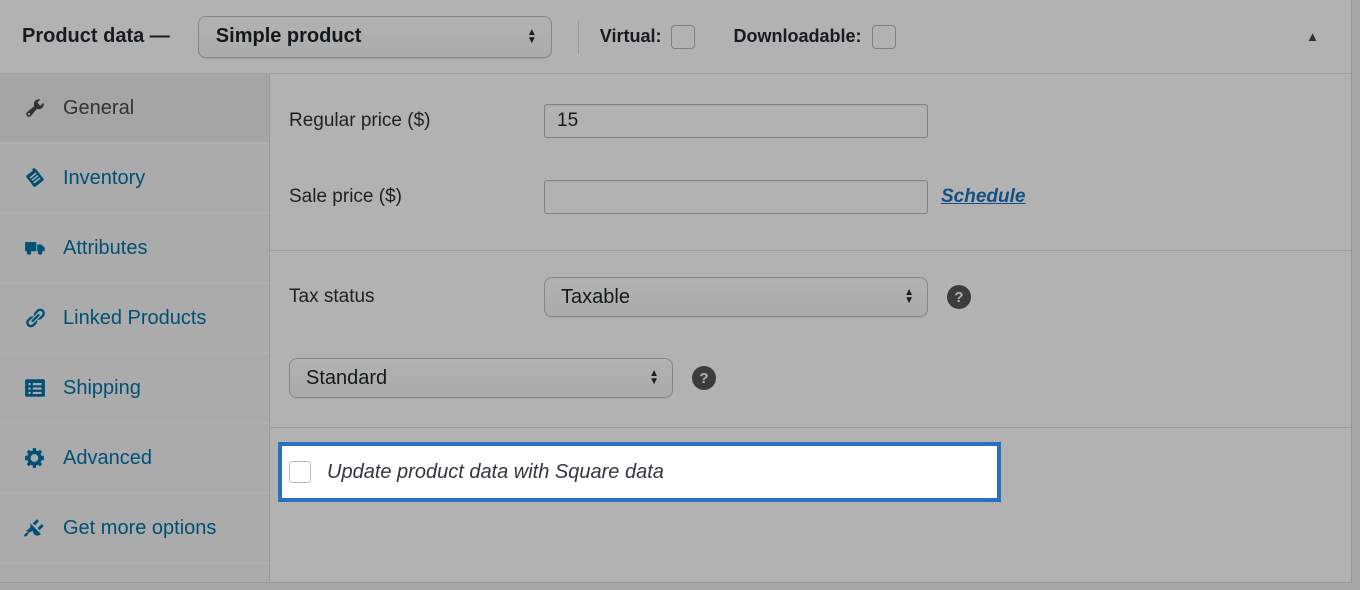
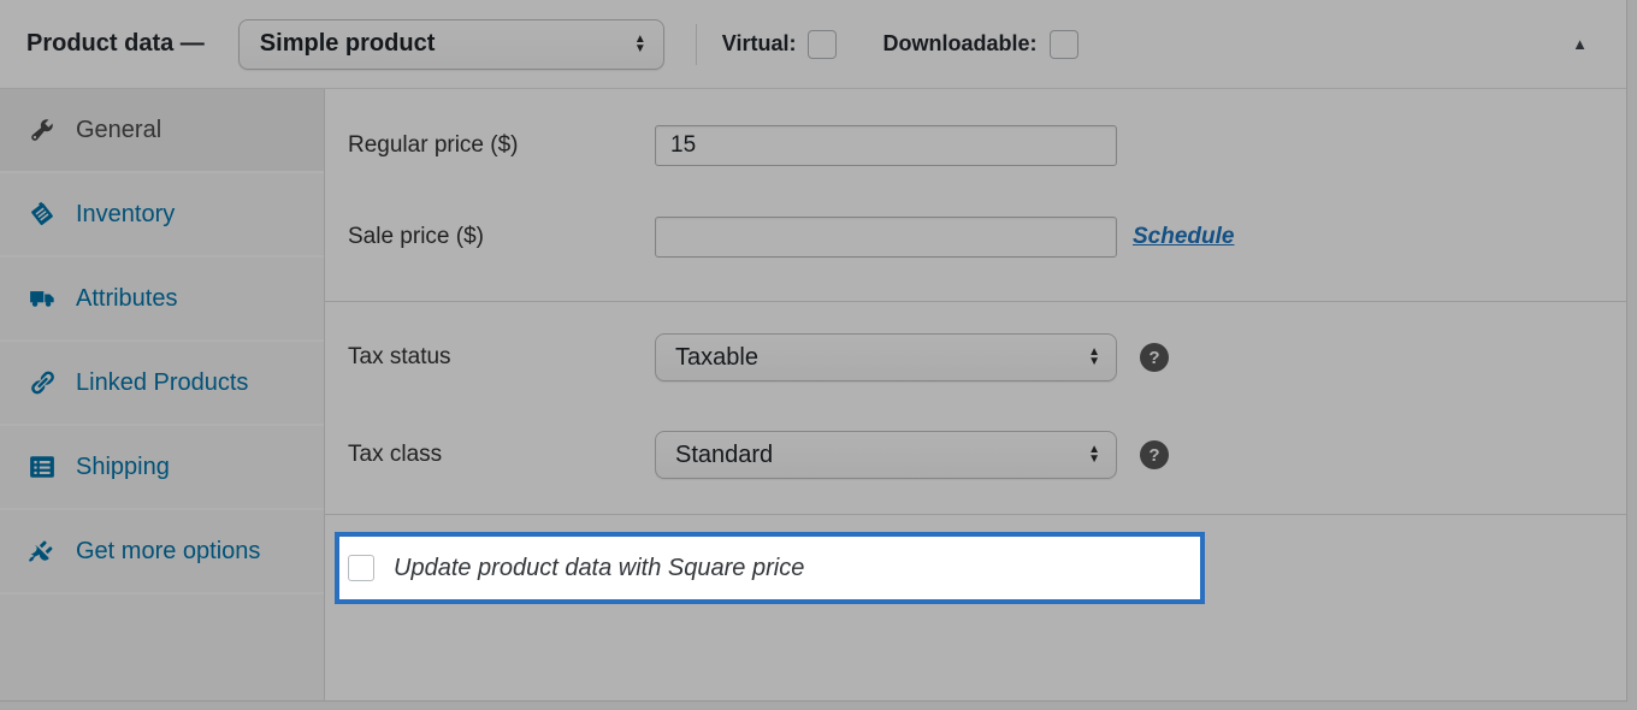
  Product data —
  Simple product
  ▲
  ▼
  Virtual:
  Downloadable:
  ▲
  General
  Inventory
  Attributes
  Linked Products
  Shipping
- Advanced
  Get more options
  Regular price ($)
  15
  Sale price ($)
  Schedule
  Tax status
  Taxable
  ▲
  ▼
  ?
+ Tax class
  Standard
  ▲
  ▼
  ?
- Update product data with Square data
+ Update product data with Square price
